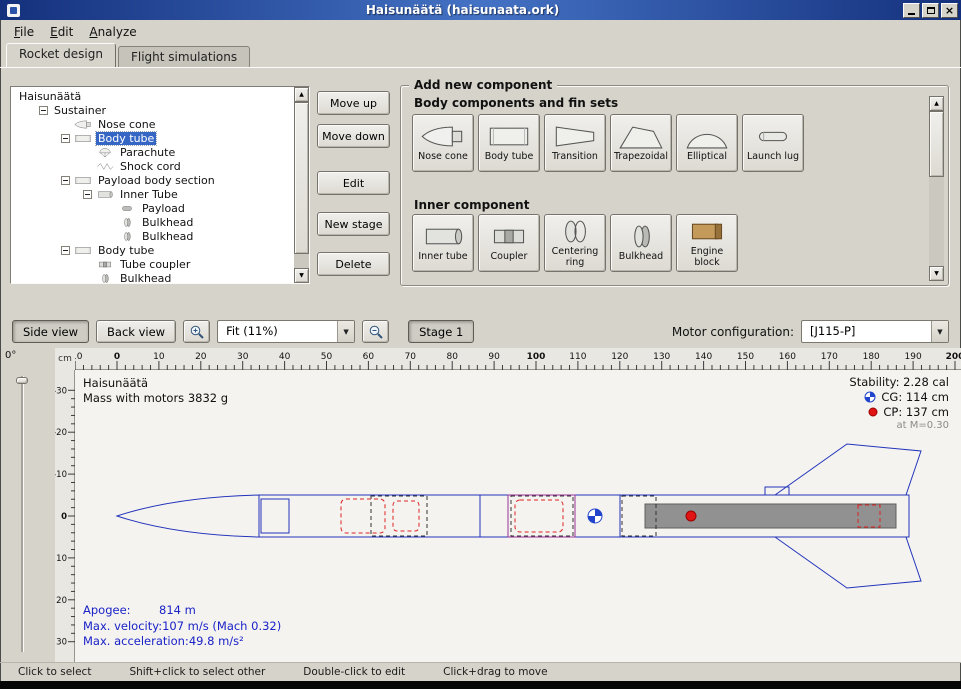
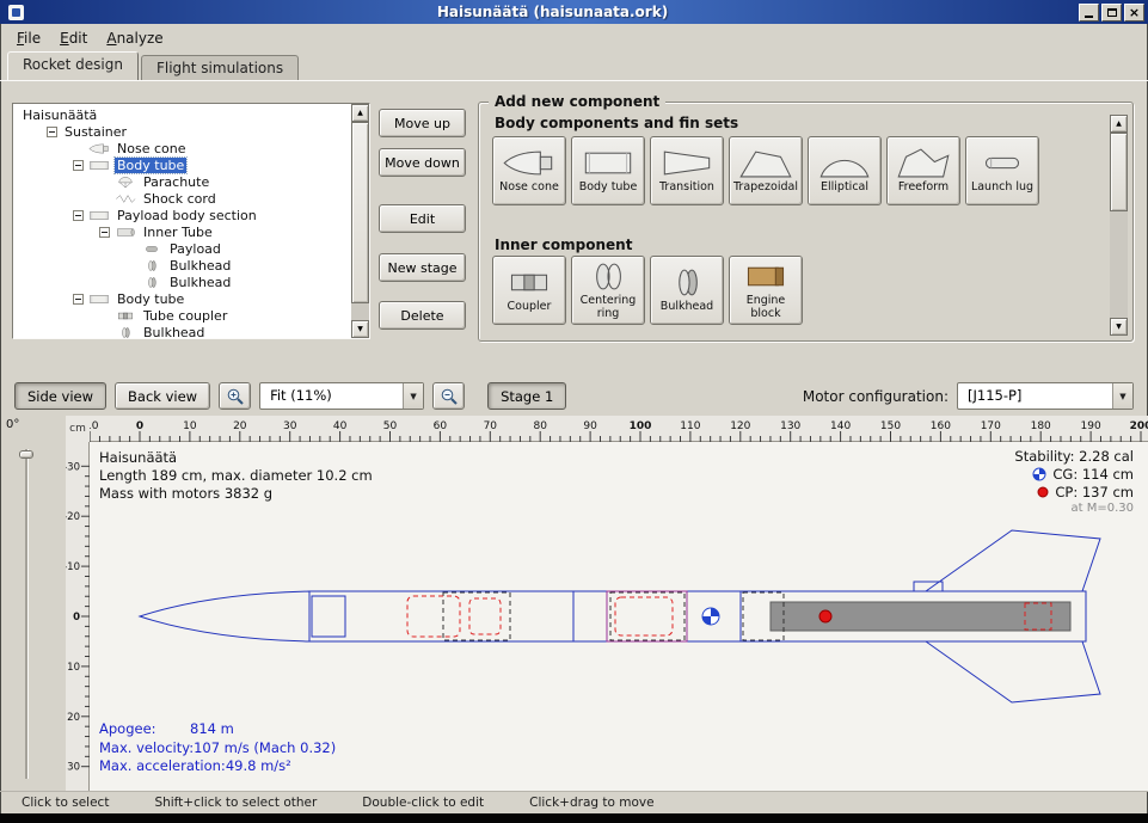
  Haisunäätä (haisunaata.ork)
  ×
  File
  Edit
  Analyze
  Rocket design
  Flight simulations
  Haisunäätä
  Sustainer
  Nose cone
  Body tube
  Parachute
  Shock cord
  Payload body section
  Inner Tube
  Payload
  Bulkhead
  Bulkhead
  Body tube
  Tube coupler
  Bulkhead
  Move up
  Move down
  Edit
  New stage
  Delete
  Add new component
  Body components and fin sets
  Nose cone
  Body tube
  Transition
  Trapezoidal
  Elliptical
+ Freeform
  Launch lug
  Inner component
- Inner tube
  Coupler
  Centering ring
  Bulkhead
  Engine block
  Side view
  Back view
  Fit (11%)
  ▼
  Stage 1
  Motor configuration:
  [J115-P]
  ▼
  0°
  cm
  0
  10
  20
  30
  40
  50
  60
  70
  80
  90
  100
  110
  120
  130
  140
  150
  160
  170
  180
  190
  -30
  -20
  -10
  0
  10
  20
  30
  Haisunäätä
+ Length 189 cm, max. diameter 10.2 cm
  Mass with motors 3832 g
  Stability: 2.28 cal
  CG: 114 cm
  CP: 137 cm
  at M=0.30
  Apogee: 814 m
  Max. velocity:107 m/s (Mach 0.32)
  Max. acceleration:49.8 m/s²
  Click to select
  Shift+click to select other
  Double-click to edit
  Click+drag to move
